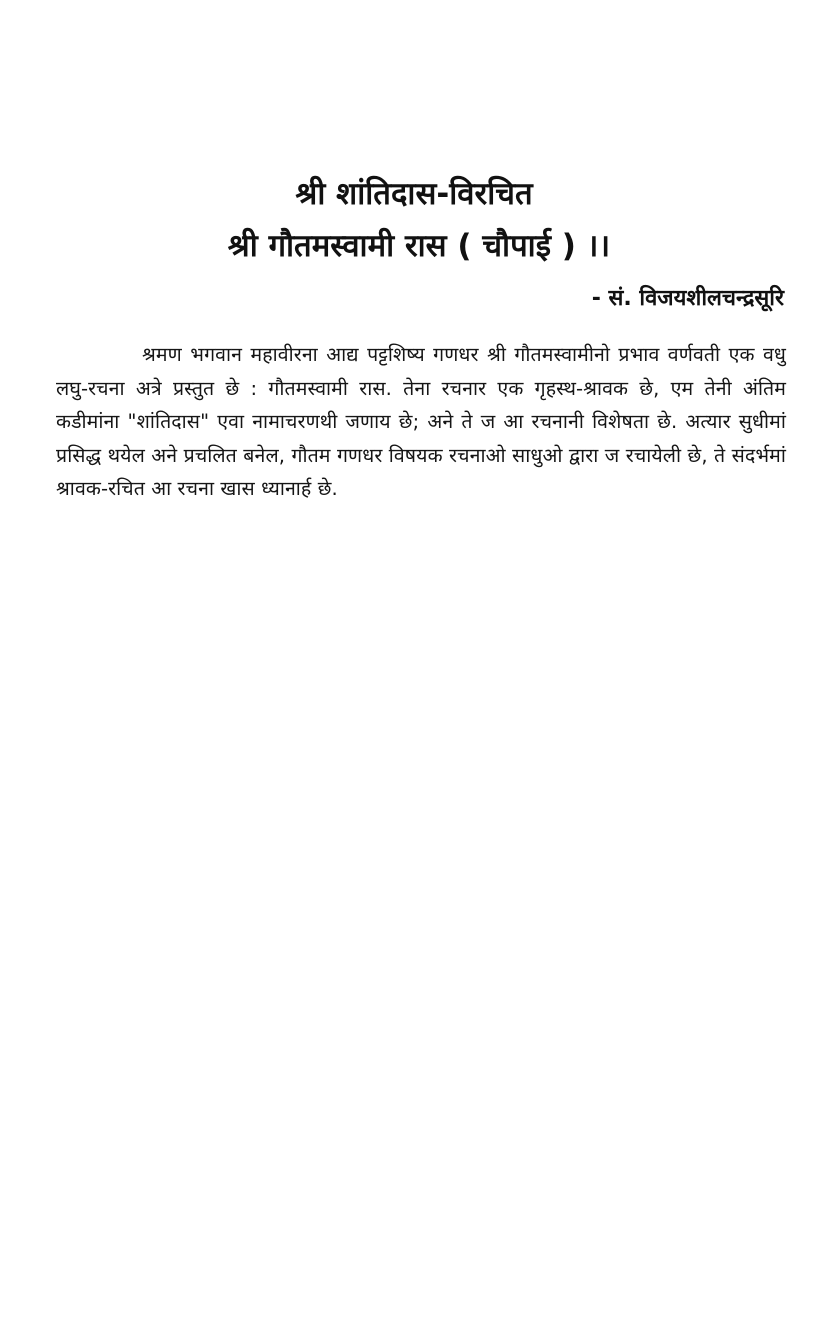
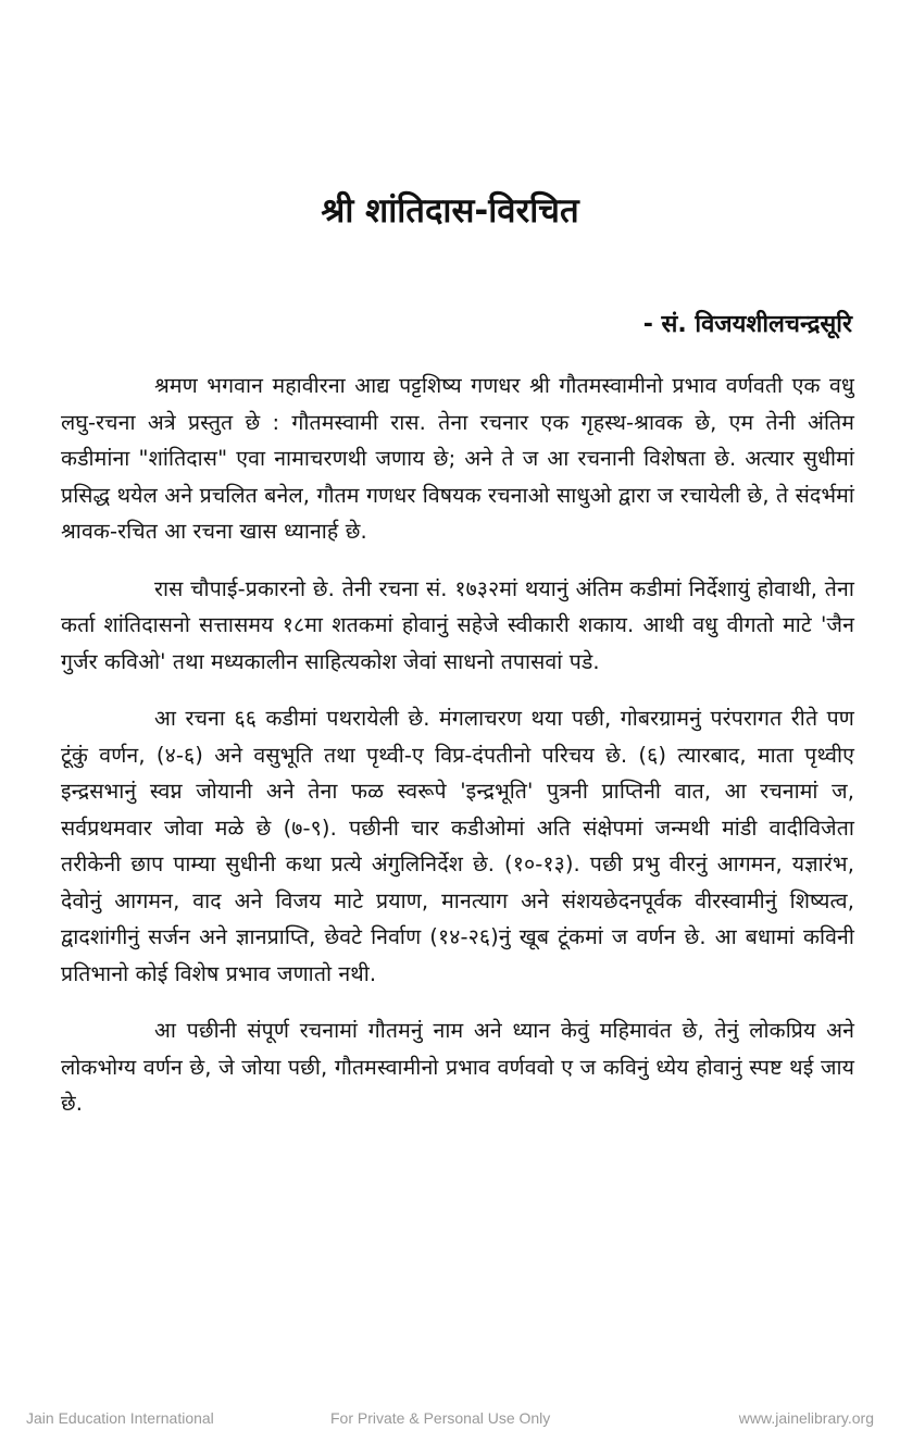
  श्री शांतिदास-विरचित
- श्री गौतमस्वामी रास ( चौपाई ) ।।
  - सं. विजयशीलचन्द्रसूरि
  श्रमण भगवान महावीरना आद्य पट्टशिष्य गणधर श्री गौतमस्वामीनो प्रभाव वर्णवती एक वधु लघु-रचना अत्रे प्रस्तुत छे : गौतमस्वामी रास. तेना रचनार एक गृहस्थ-श्रावक छे, एम तेनी अंतिम कडीमांना "शांतिदास" एवा नामाचरणथी जणाय छे; अने ते ज आ रचनानी विशेषता छे. अत्यार सुधीमां प्रसिद्ध थयेल अने प्रचलित बनेल, गौतम गणधर विषयक रचनाओ साधुओ द्वारा ज रचायेली छे, ते संदर्भमां श्रावक-रचित आ रचना खास ध्यानार्ह छे.
+ रास चौपाई-प्रकारनो छे. तेनी रचना सं. १७३२मां थयानुं अंतिम कडीमां निर्देशायुं होवाथी, तेना कर्ता शांतिदासनो सत्तासमय १८मा शतकमां होवानुं सहेजे स्वीकारी शकाय. आथी वधु वीगतो माटे 'जैन गुर्जर कविओ' तथा मध्यकालीन साहित्यकोश जेवां साधनो तपासवां पडे.
+ आ रचना ६६ कडीमां पथरायेली छे. मंगलाचरण थया पछी, गोबरग्रामनुं परंपरागत रीते पण टूंकुं वर्णन, (४-६) अने वसुभूति तथा पृथ्वी-ए विप्र-दंपतीनो परिचय छे. (६) त्यारबाद, माता पृथ्वीए इन्द्रसभानुं स्वप्न जोयानी अने तेना फळ स्वरूपे 'इन्द्रभूति' पुत्रनी प्राप्तिनी वात, आ रचनामां ज, सर्वप्रथमवार जोवा मळे छे (७-९). पछीनी चार कडीओमां अति संक्षेपमां जन्मथी मांडी वादीविजेता तरीकेनी छाप पाम्या सुधीनी कथा प्रत्ये अंगुलिनिर्देश छे. (१०-१३). पछी प्रभु वीरनुं आगमन, यज्ञारंभ, देवोनुं आगमन, वाद अने विजय माटे प्रयाण, मानत्याग अने संशयछेदनपूर्वक वीरस्वामीनुं शिष्यत्व, द्वादशांगीनुं सर्जन अने ज्ञानप्राप्ति, छेवटे निर्वाण (१४-२६)नुं खूब टूंकमां ज वर्णन छे. आ बधामां कविनी प्रतिभानो कोई विशेष प्रभाव जणातो नथी.
+ आ पछीनी संपूर्ण रचनामां गौतमनुं नाम अने ध्यान केवुं महिमावंत छे, तेनुं लोकप्रिय अने लोकभोग्य वर्णन छे, जे जोया पछी, गौतमस्वामीनो प्रभाव वर्णववो ए ज कविनुं ध्येय होवानुं स्पष्ट थई जाय छे.
+ Jain Education International
+ For Private & Personal Use Only
+ www.jainelibrary.org
